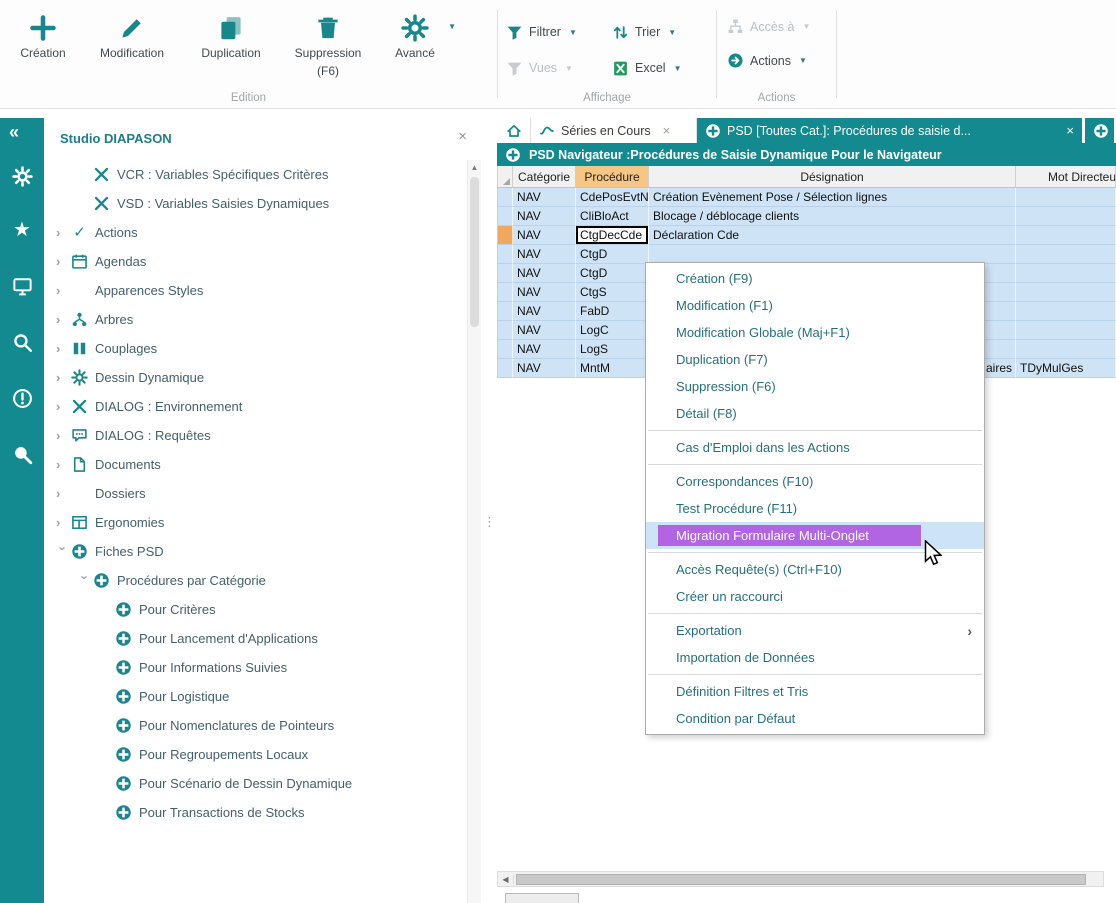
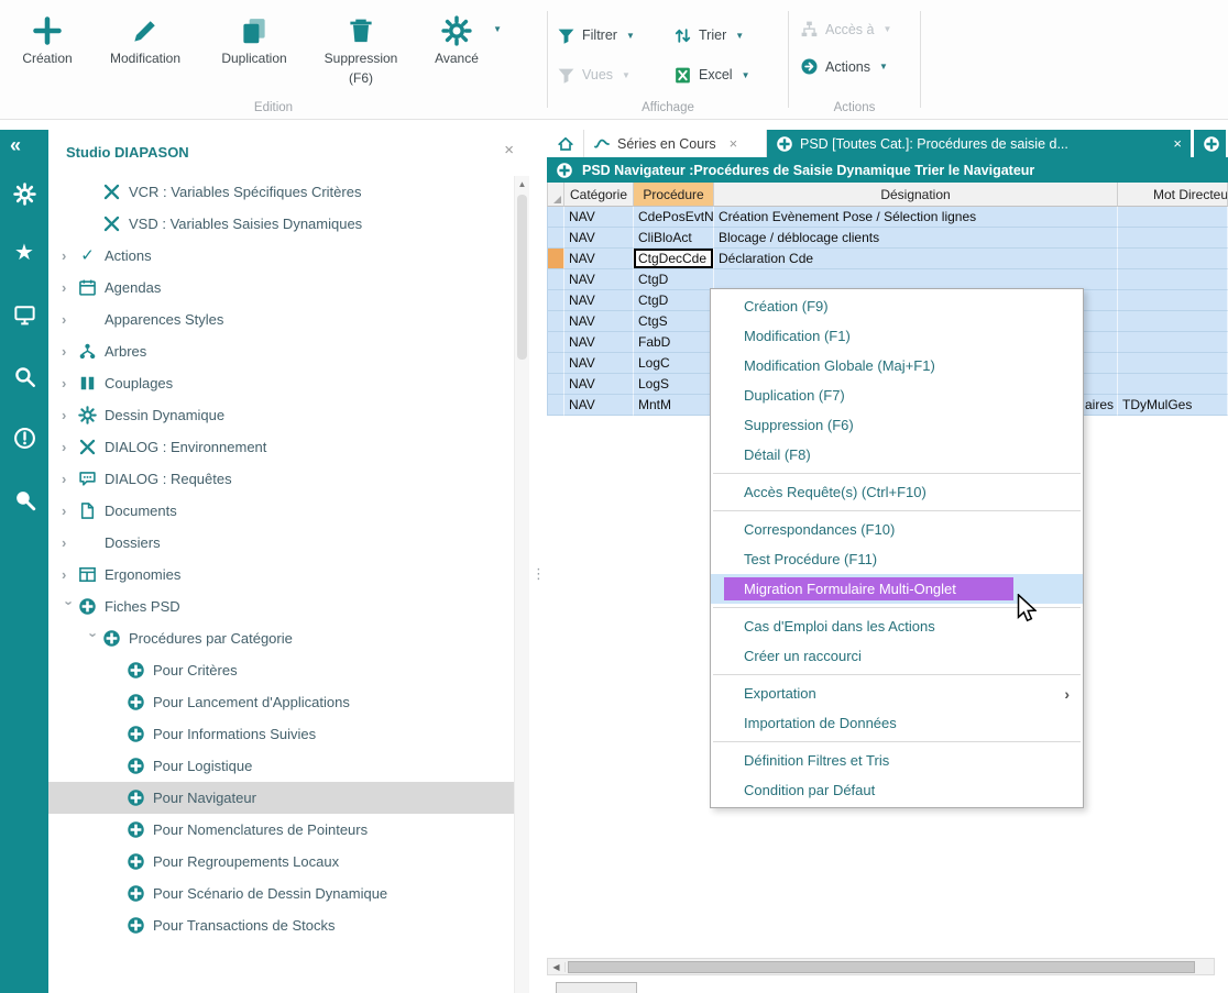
  Création
  Modification
  Duplication
  Suppression
  (F6)
  Avancé
  ▼
  Edition
  Filtrer
  ▼
  Trier
  ▼
  Vues
  ▼
  Excel
  ▼
  Affichage
  Accès à
  ▼
  Actions
  ▼
  Actions
  «
  ★
  Studio DIAPASON
  ×
  VCR : Variables Spécifiques Critères
  VSD : Variables Saisies Dynamiques
  ›
  ✓
  Actions
  ›
  Agendas
  ›
  Apparences Styles
  ›
  Arbres
  ›
  Couplages
  ›
  Dessin Dynamique
  ›
  DIALOG : Environnement
  ›
  DIALOG : Requêtes
  ›
  Documents
  ›
  Dossiers
  ›
  Ergonomies
  Fiches PSD
  Procédures par Catégorie
  Pour Critères
  Pour Lancement d'Applications
  Pour Informations Suivies
  Pour Logistique
+ Pour Navigateur
  Pour Nomenclatures de Pointeurs
  Pour Regroupements Locaux
  Pour Scénario de Dessin Dynamique
  Pour Transactions de Stocks
  ▲
  Séries en Cours
  ×
  PSD [Toutes Cat.]: Procédures de saisie d...
  ×
- PSD Navigateur :Procédures de Saisie Dynamique Pour le Navigateur
+ PSD Navigateur :Procédures de Saisie Dynamique Trier le Navigateur
  Catégorie
  Procédure
  Désignation
  Mot Directeu
  NAV
  CdePosEvtN
  Création Evènement Pose / Sélection lignes
  NAV
  CliBloAct
  Blocage / déblocage clients
  NAV
  CtgDecCde
  Déclaration Cde
  NAV
  CtgD
  NAV
  CtgD
  NAV
  CtgS
  NAV
  FabD
  NAV
  LogC
  NAV
  LogS
  NAV
  MntM
  aires
  TDyMulGes
  ◀
  Création (F9)
  Modification (F1)
  Modification Globale (Maj+F1)
  Duplication (F7)
  Suppression (F6)
  Détail (F8)
- Cas d'Emploi dans les Actions
+ Accès Requête(s) (Ctrl+F10)
  Correspondances (F10)
  Test Procédure (F11)
  Migration Formulaire Multi-Onglet
- Accès Requête(s) (Ctrl+F10)
+ Cas d'Emploi dans les Actions
  Créer un raccourci
  Exportation
  ›
  Importation de Données
  Définition Filtres et Tris
  Condition par Défaut
